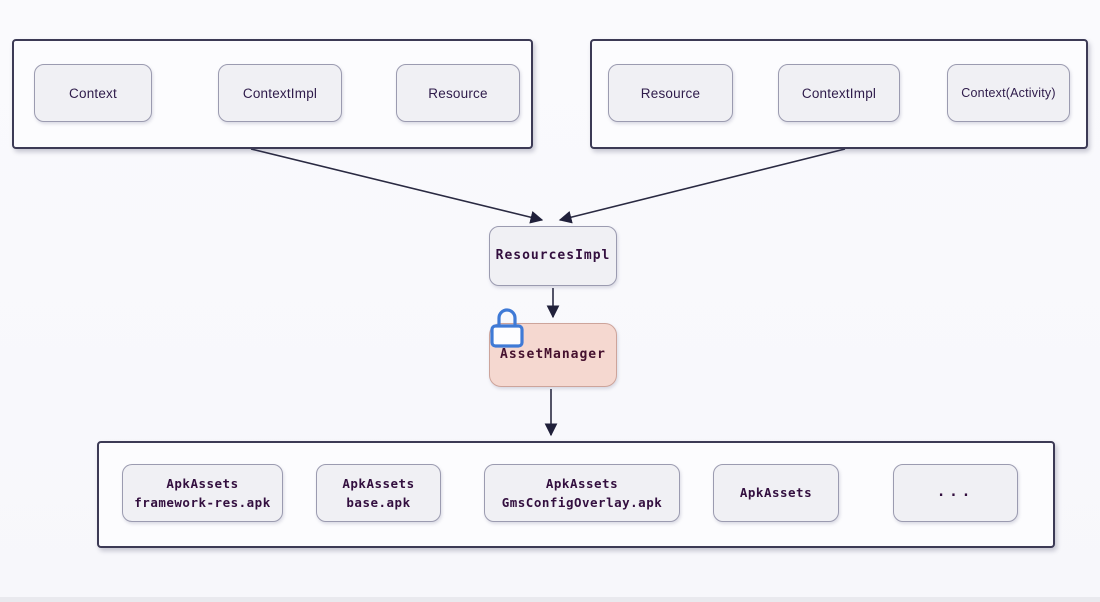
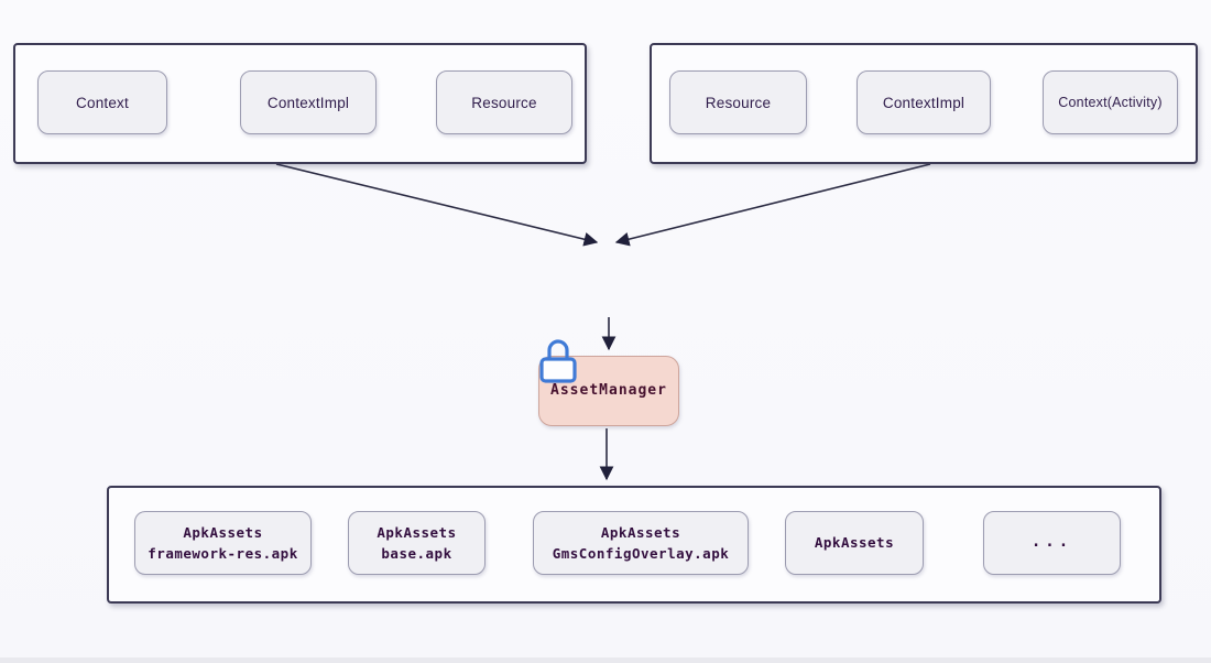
  Context
  ContextImpl
  Resource
  Resource
  ContextImpl
  Context(Activity)
- ResourcesImpl
  AssetManager
  ApkAssets
  framework-res.apk
  ApkAssets
  base.apk
  ApkAssets
  GmsConfigOverlay.apk
  ApkAssets
  ...
